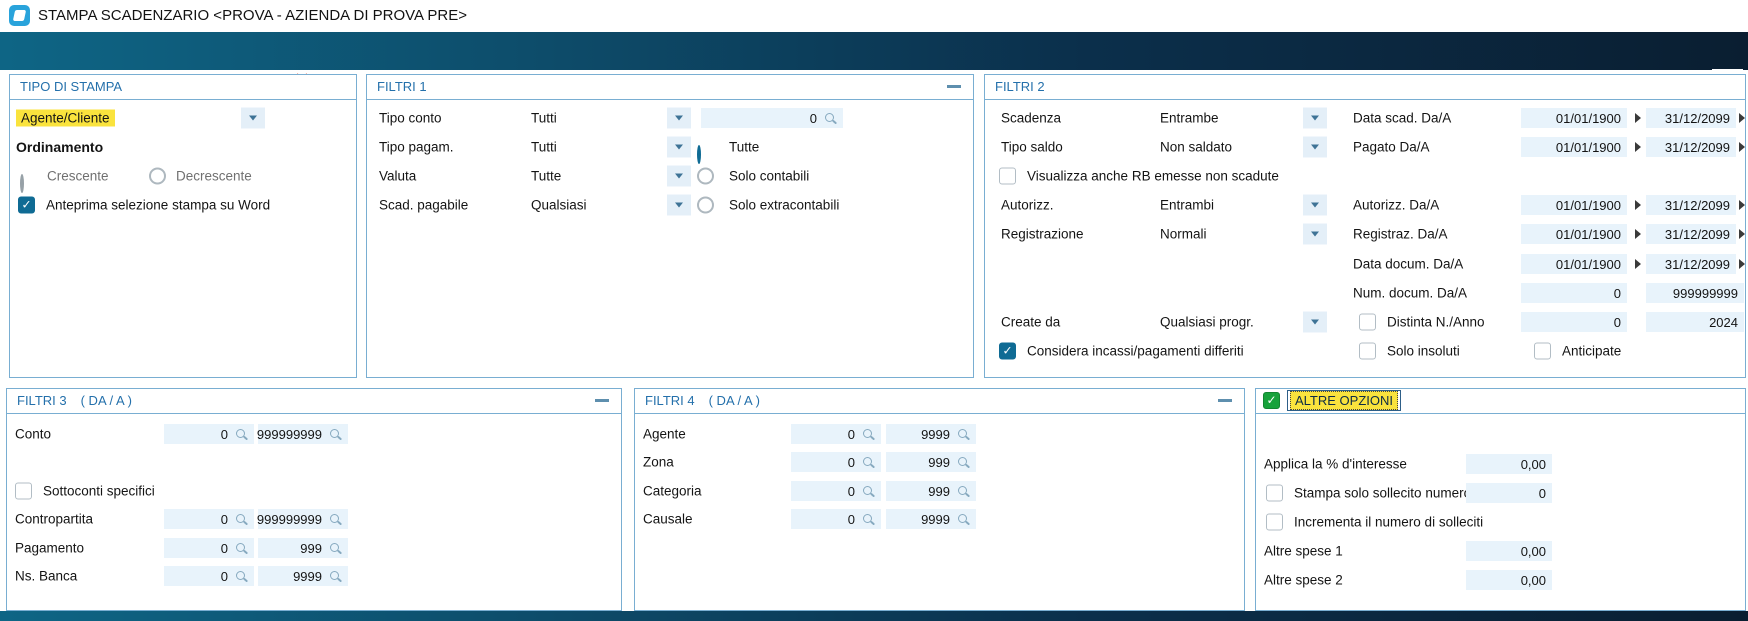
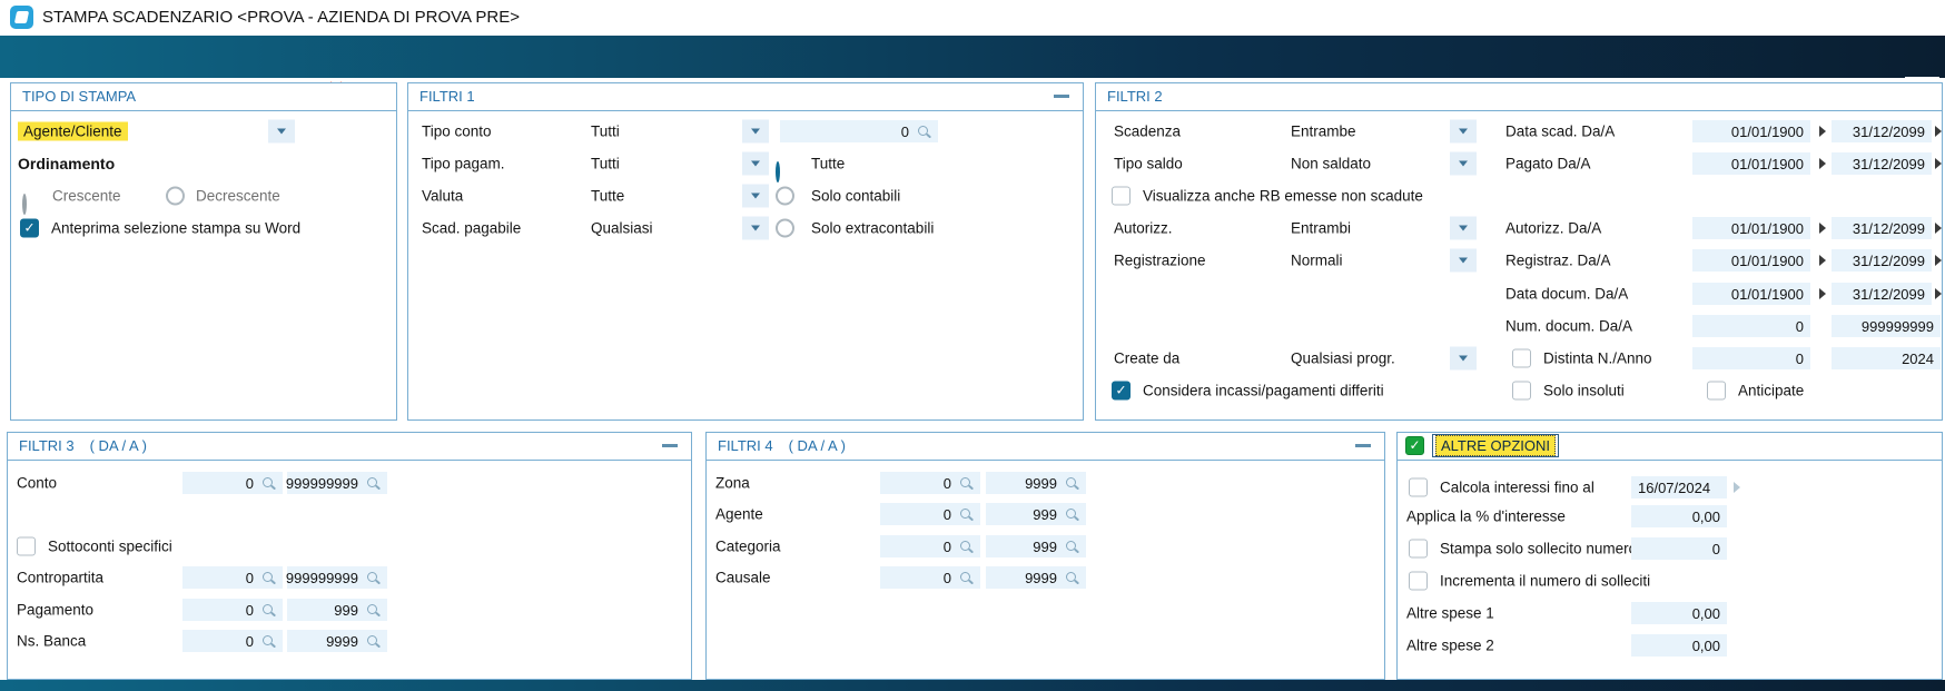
  STAMPA SCADENZARIO <PROVA - AZIENDA DI PROVA PRE>
  TIPO DI STAMPA
  Agente/Cliente
  Ordinamento
  Crescente
  Decrescente
  Anteprima selezione stampa su Word
  FILTRI 1
  Tipo conto
  Tutti
  0
  Tipo pagam.
  Tutti
  Tutte
  Valuta
  Tutte
  Solo contabili
  Scad. pagabile
  Qualsiasi
  Solo extracontabili
  FILTRI 2
  Scadenza
  Entrambe
  Data scad. Da/A
  01/01/1900
  31/12/2099
  Tipo saldo
  Non saldato
  Pagato Da/A
  01/01/1900
  31/12/2099
  Visualizza anche RB emesse non scadute
  Autorizz.
  Entrambi
  Autorizz. Da/A
  01/01/1900
  31/12/2099
  Registrazione
  Normali
  Registraz. Da/A
  01/01/1900
  31/12/2099
  Data docum. Da/A
  01/01/1900
  31/12/2099
  Num. docum. Da/A
  0
  999999999
  Create da
  Qualsiasi progr.
  Distinta N./Anno
  0
  2024
  Considera incassi/pagamenti differiti
  Solo insoluti
  Anticipate
  FILTRI 3 ( DA / A )
  Conto
  0
  999999999
  Sottoconti specifici
  Contropartita
  0
  999999999
  Pagamento
  0
  999
  Ns. Banca
  0
  9999
  FILTRI 4 ( DA / A )
- Agente
+ Zona
  0
  9999
- Zona
+ Agente
  0
  999
  Categoria
  0
  999
  Causale
  0
  9999
  ALTRE OPZIONI
+ Calcola interessi fino al
+ 16/07/2024
  Applica la % d'interesse
  0,00
  Stampa solo sollecito numer
  0
  Incrementa il numero di solleciti
  Altre spese 1
  0,00
  Altre spese 2
  0,00
